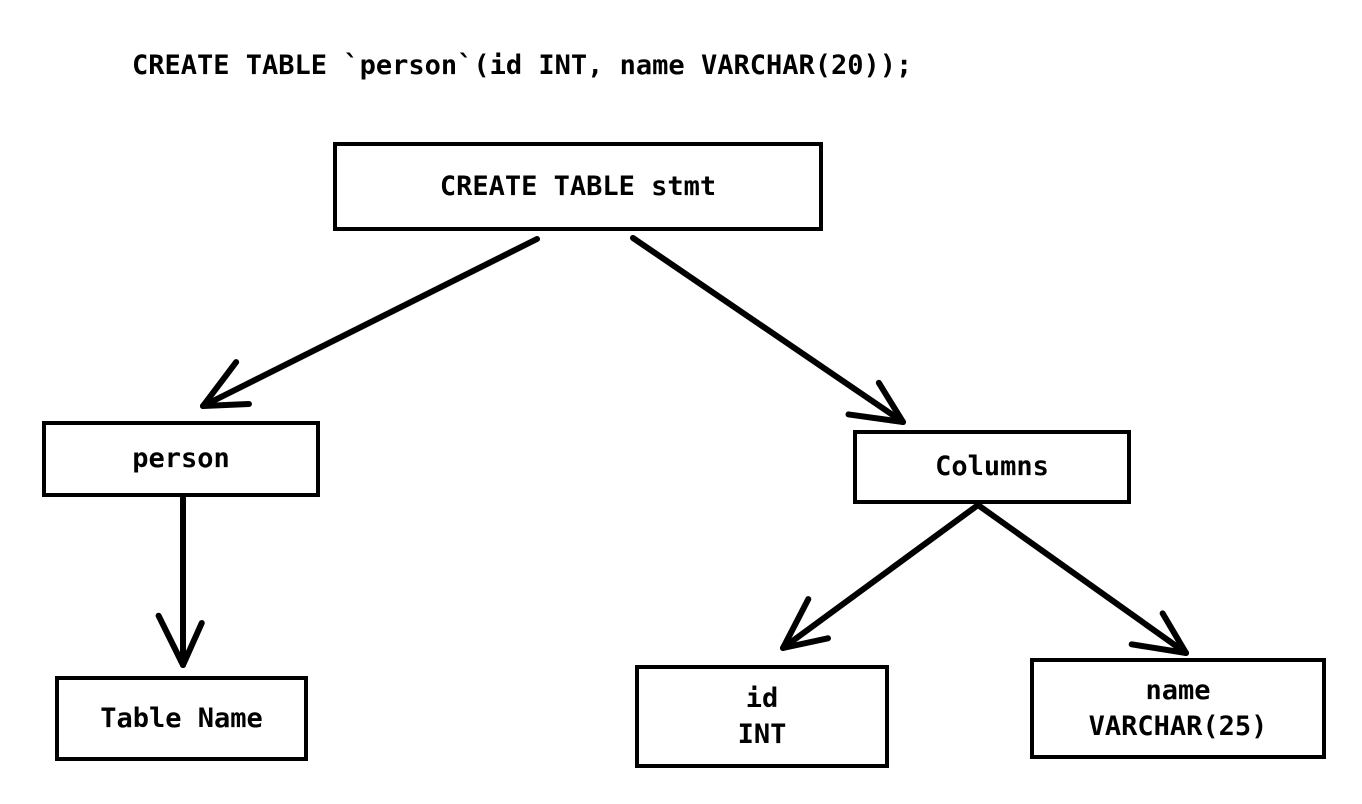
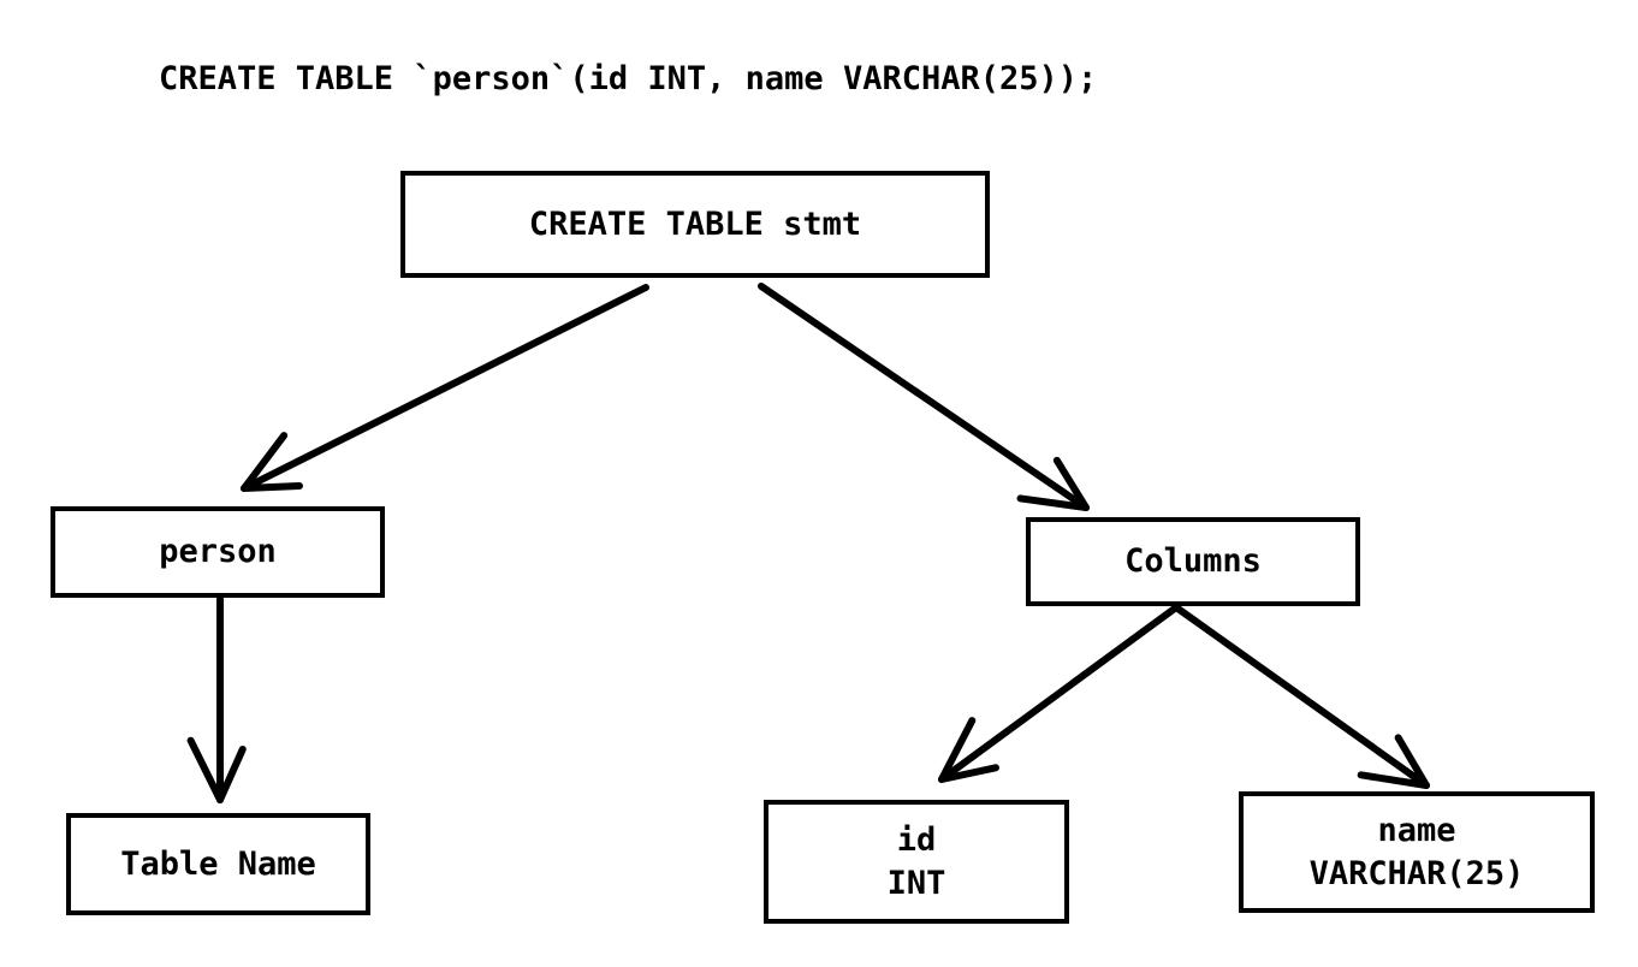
- CREATE TABLE `person`(id INT, name VARCHAR(20));
+ CREATE TABLE `person`(id INT, name VARCHAR(25));
  CREATE TABLE stmt
  person
  Columns
  Table Name
  id
  INT
  name
  VARCHAR(25)
